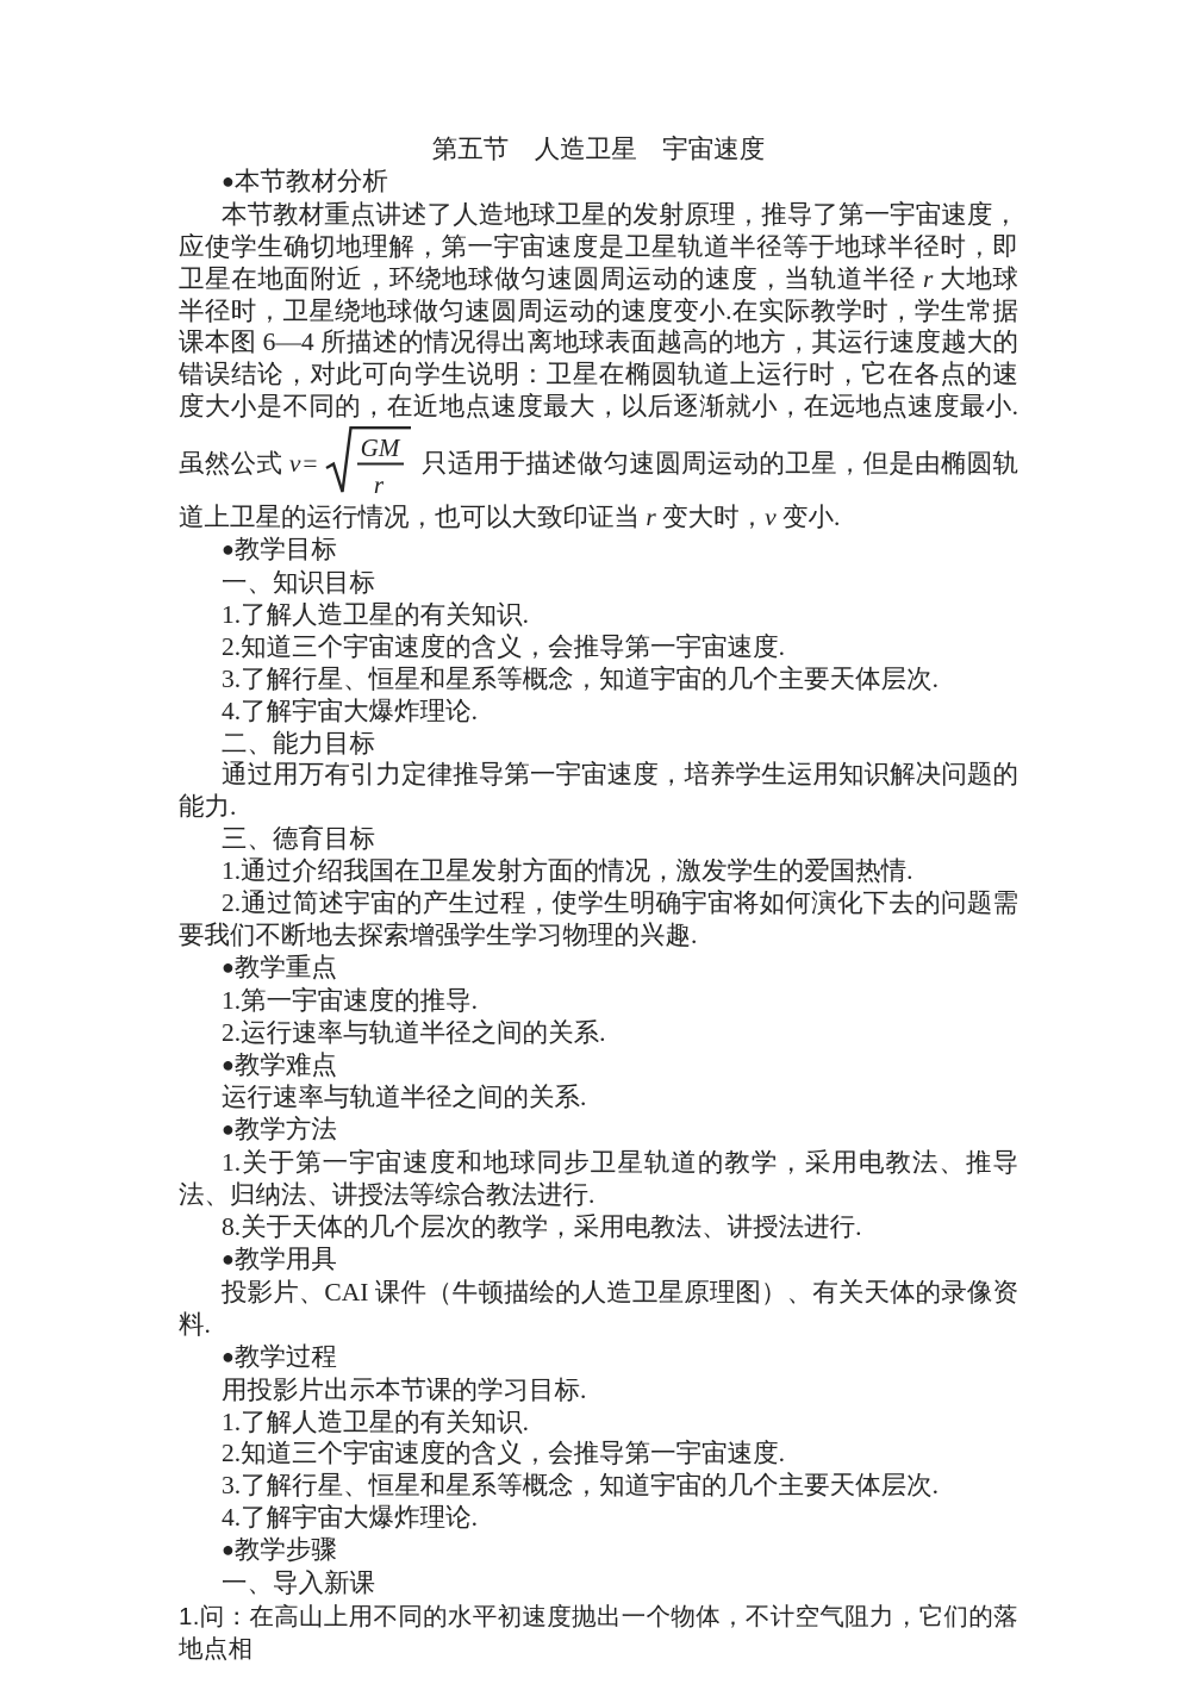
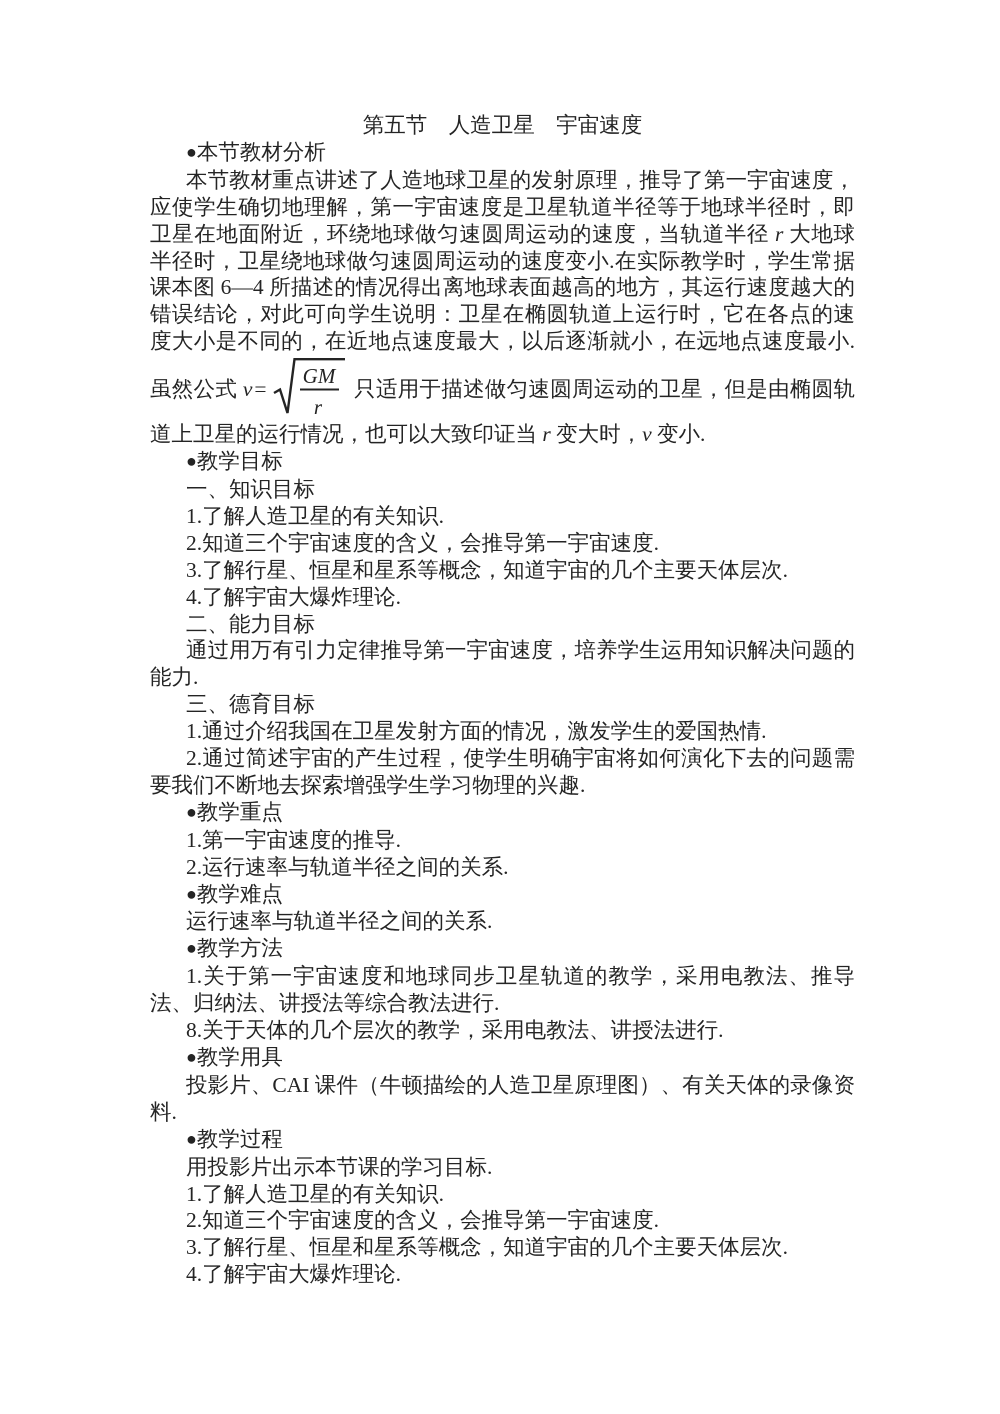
  第五节 人造卫星 宇宙速度
  ●本节教材分析
  本节教材重点讲述了人造地球卫星的发射原理，推导了第一宇宙速度，应使学生确切地理解，第一宇宙速度是卫星轨道半径等于地球半径时，即卫星在地面附近，环绕地球做匀速圆周运动的速度，当轨道半径 r 大地球半径时，卫星绕地球做匀速圆周运动的速度变小.在实际教学时，学生常据课本图 6—4 所描述的情况得出离地球表面越高的地方，其运行速度越大的错误结论，对此可向学生说明：卫星在椭圆轨道上运行时，它在各点的速度大小是不同的，在近地点速度最大，以后逐渐就小，在远地点速度最小.虽然公式 v=
  GM
  r
  只适用于描述做匀速圆周运动的卫星，但是由椭圆轨道上卫星的运行情况，也可以大致印证当 r 变大时，v 变小.
  ●教学目标
  一、知识目标
  1.了解人造卫星的有关知识.
  2.知道三个宇宙速度的含义，会推导第一宇宙速度.
  3.了解行星、恒星和星系等概念，知道宇宙的几个主要天体层次.
  4.了解宇宙大爆炸理论.
  二、能力目标
  通过用万有引力定律推导第一宇宙速度，培养学生运用知识解决问题的能力.
  三、德育目标
  1.通过介绍我国在卫星发射方面的情况，激发学生的爱国热情.
  2.通过简述宇宙的产生过程，使学生明确宇宙将如何演化下去的问题需要我们不断地去探索增强学生学习物理的兴趣.
  ●教学重点
  1.第一宇宙速度的推导.
  2.运行速率与轨道半径之间的关系.
  ●教学难点
  运行速率与轨道半径之间的关系.
  ●教学方法
  1.关于第一宇宙速度和地球同步卫星轨道的教学，采用电教法、推导法、归纳法、讲授法等综合教法进行.
  8.关于天体的几个层次的教学，采用电教法、讲授法进行.
  ●教学用具
  投影片、CAI 课件（牛顿描绘的人造卫星原理图）、有关天体的录像资料.
  ●教学过程
  用投影片出示本节课的学习目标.
  1.了解人造卫星的有关知识.
  2.知道三个宇宙速度的含义，会推导第一宇宙速度.
  3.了解行星、恒星和星系等概念，知道宇宙的几个主要天体层次.
  4.了解宇宙大爆炸理论.
- ●教学步骤
- 一、导入新课
- 1.问：在高山上用不同的水平初速度抛出一个物体，不计空气阻力，它们的落地点相
